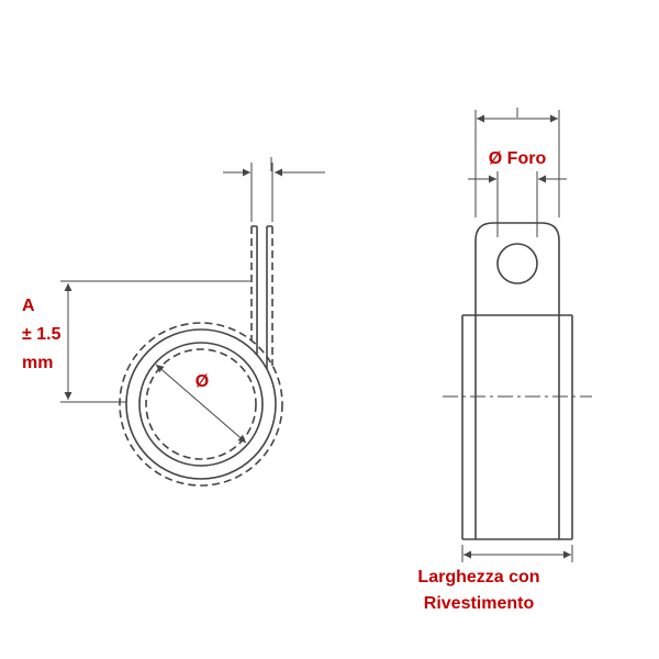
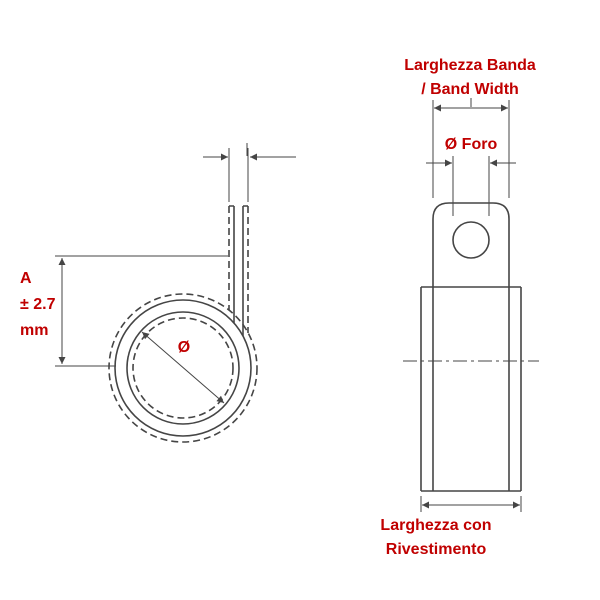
+ Larghezza Banda
+ / Band Width
  Ø Foro
  A
- ± 1.5
+ ± 2.7
  mm
  Ø
  Larghezza con
  Rivestimento
